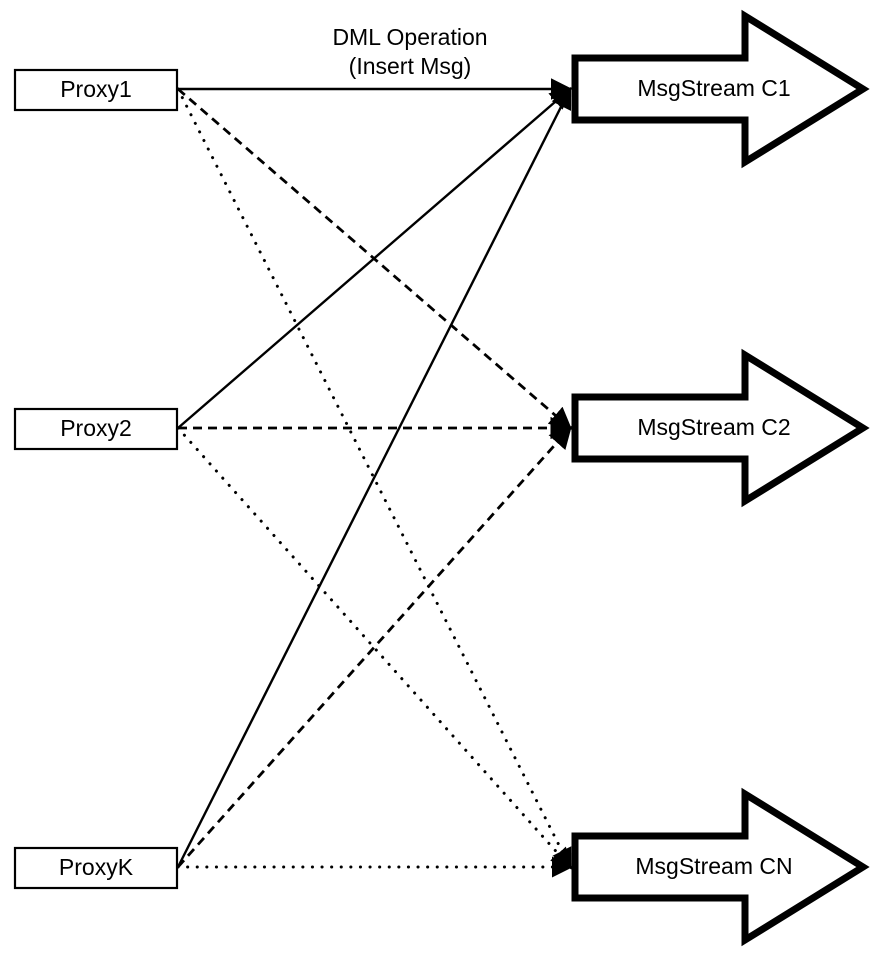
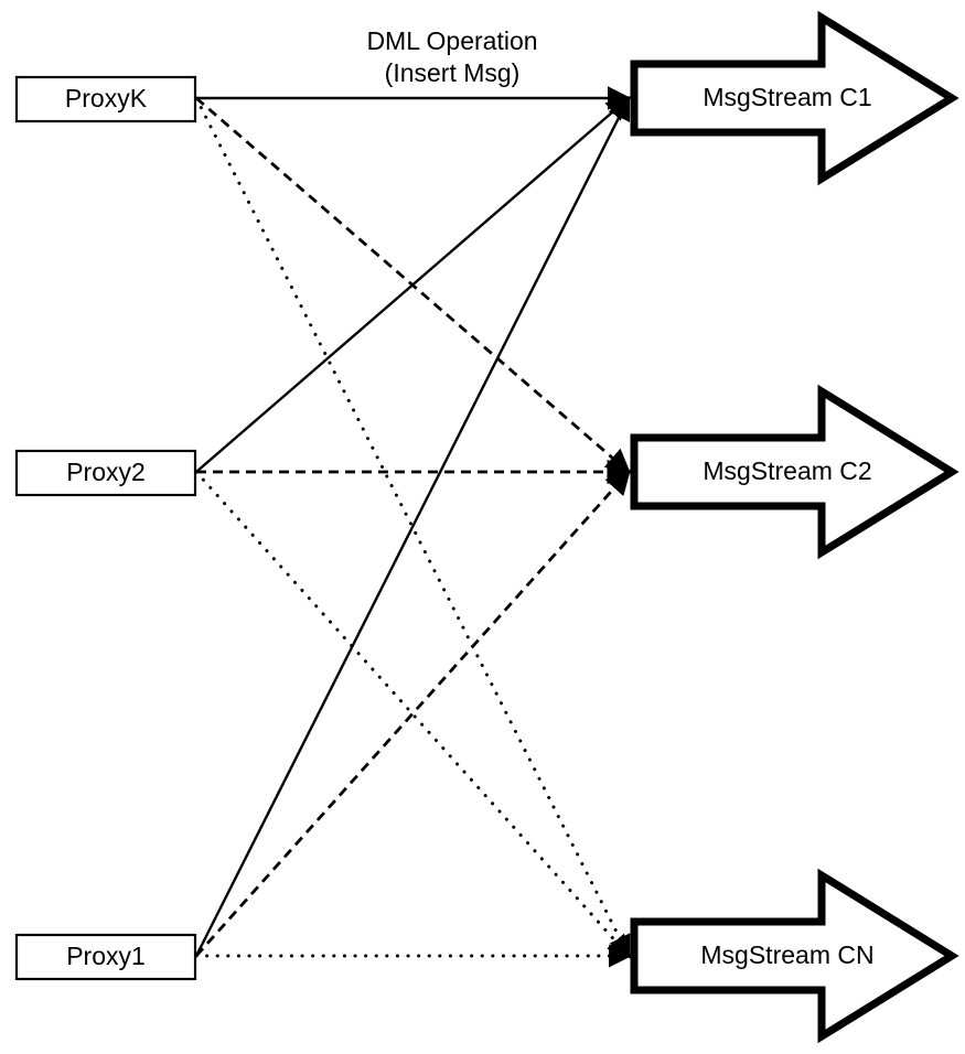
  MsgStream C1
  MsgStream C2
  MsgStream CN
- Proxy1
+ ProxyK
  Proxy2
- ProxyK
+ Proxy1
  DML Operation
  (Insert Msg)
